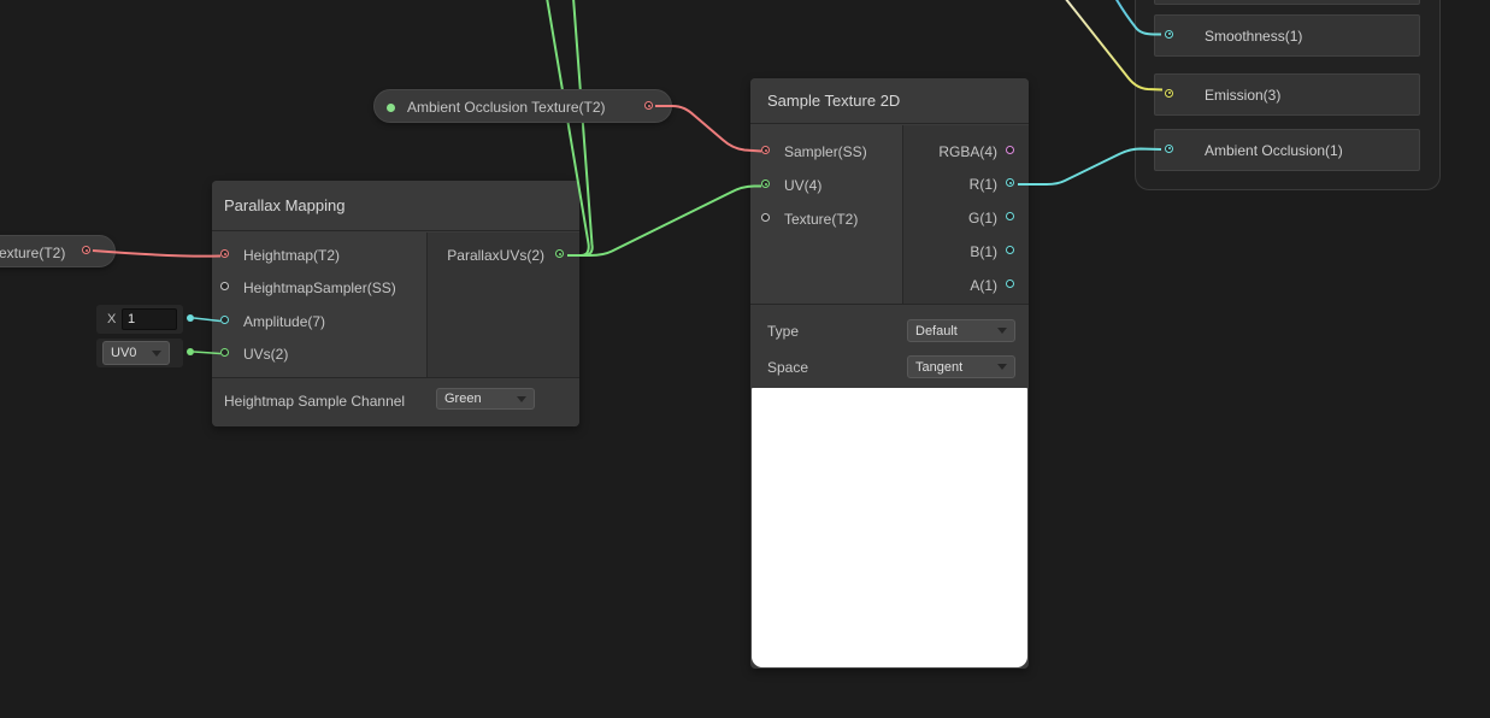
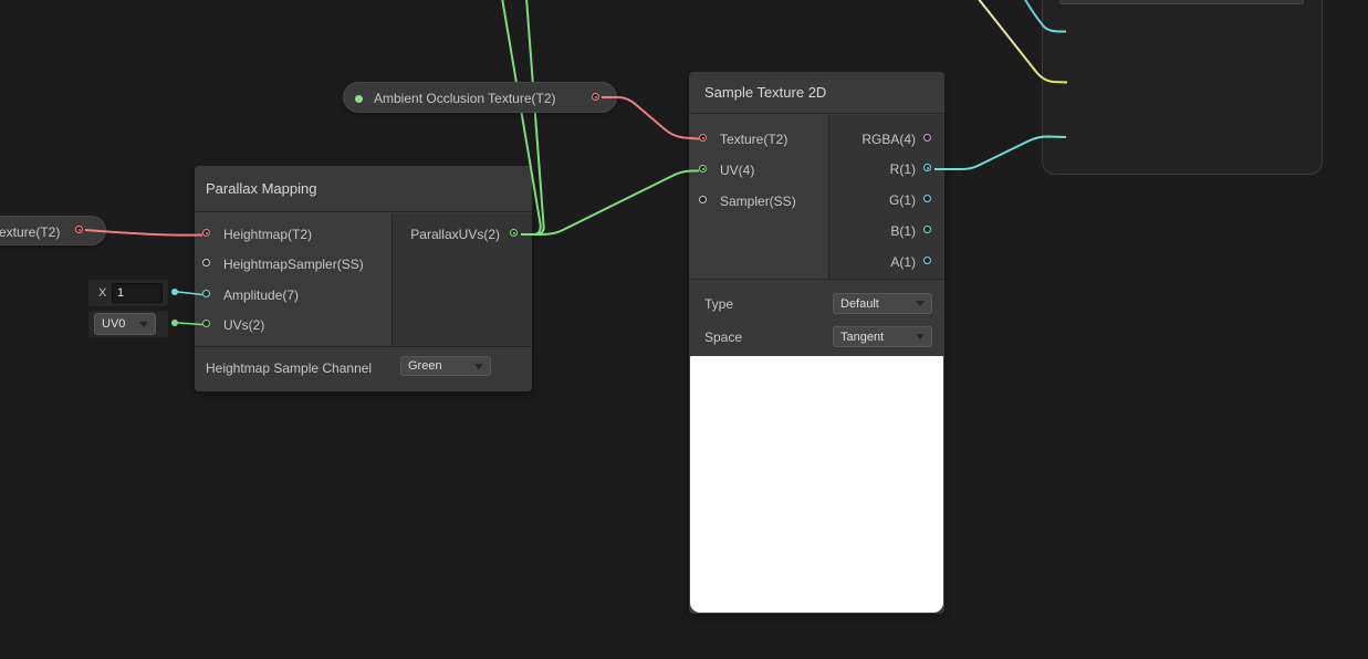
  Parallax Mapping
  Heightmap(T2)
  HeightmapSampler(SS)
  Amplitude(7)
  UVs(2)
  ParallaxUVs(2)
  Heightmap Sample Channel
  Green
  Sample Texture 2D
- Sampler(SS)
+ Texture(T2)
  UV(4)
- Texture(T2)
+ Sampler(SS)
  RGBA(4)
  R(1)
  G(1)
  B(1)
  A(1)
  Type
  Default
  Space
  Tangent
- Smoothness(1)
- Emission(3)
- Ambient Occlusion(1)
  X
  1
  UV0
  Ambient Occlusion Texture(T2)
  exture(T2)
